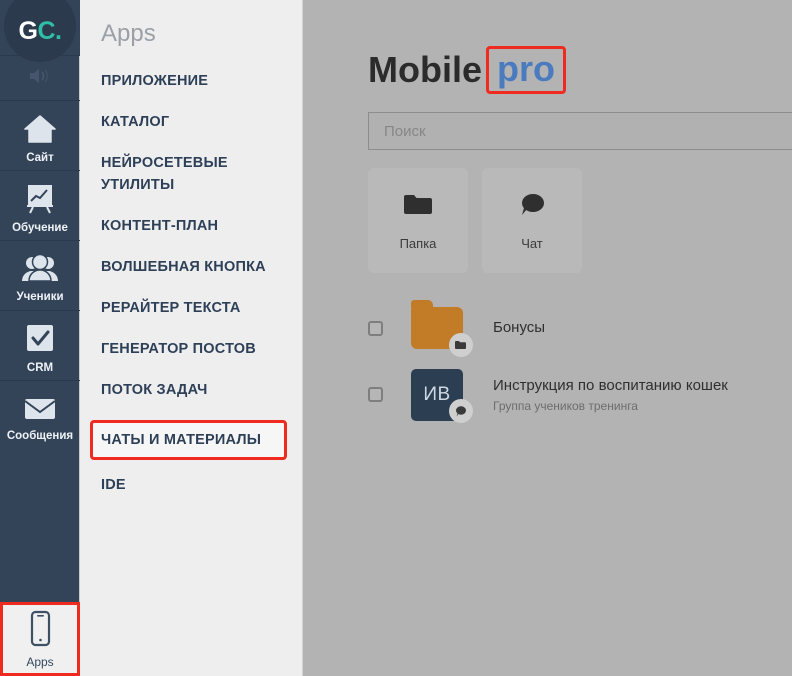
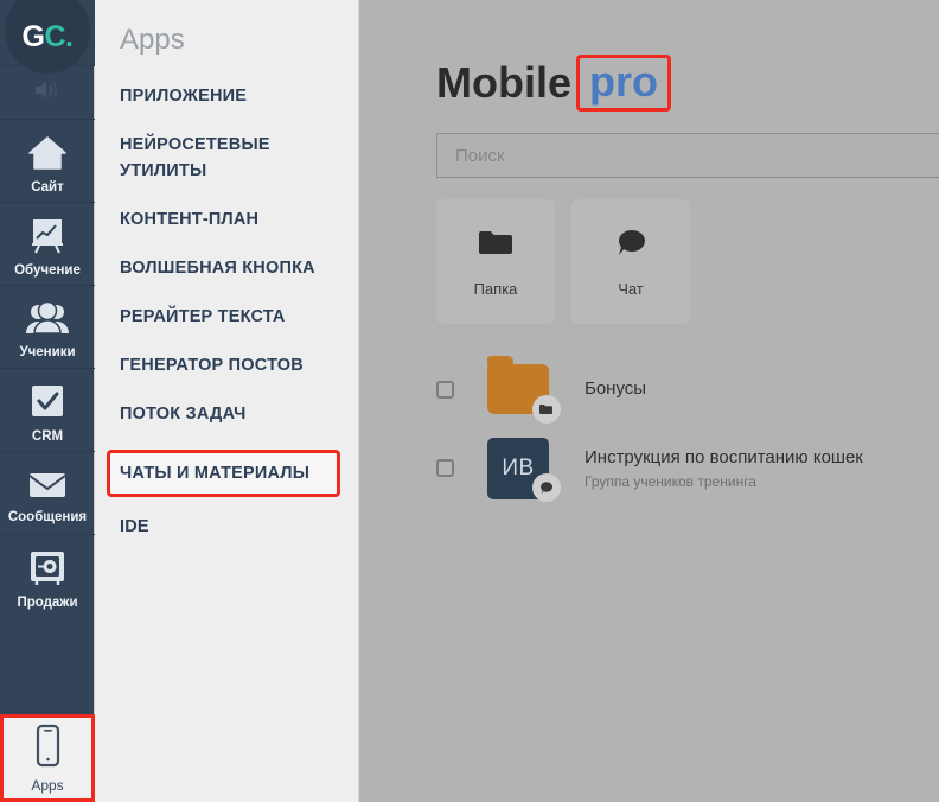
  GC.
  Сайт
  Обучение
  Ученики
  CRM
  Сообщения
+ Продажи
  Apps
  Apps
  ПРИЛОЖЕНИЕ
- КАТАЛОГ
  НЕЙРОСЕТЕВЫЕ УТИЛИТЫ
  КОНТЕНТ-ПЛАН
  ВОЛШЕБНАЯ КНОПКА
  РЕРАЙТЕР ТЕКСТА
  ГЕНЕРАТОР ПОСТОВ
  ПОТОК ЗАДАЧ
  ЧАТЫ И МАТЕРИАЛЫ
  IDE
  Mobile
  pro
  Поиск
  Папка
  Чат
  Бонусы
  ИВ
  Инструкция по воспитанию кошек
  Группа учеников тренинга
